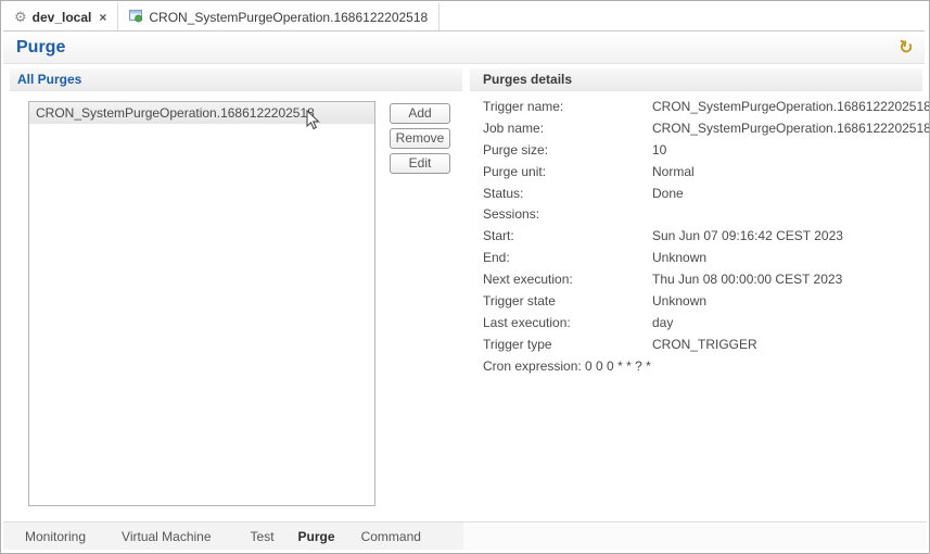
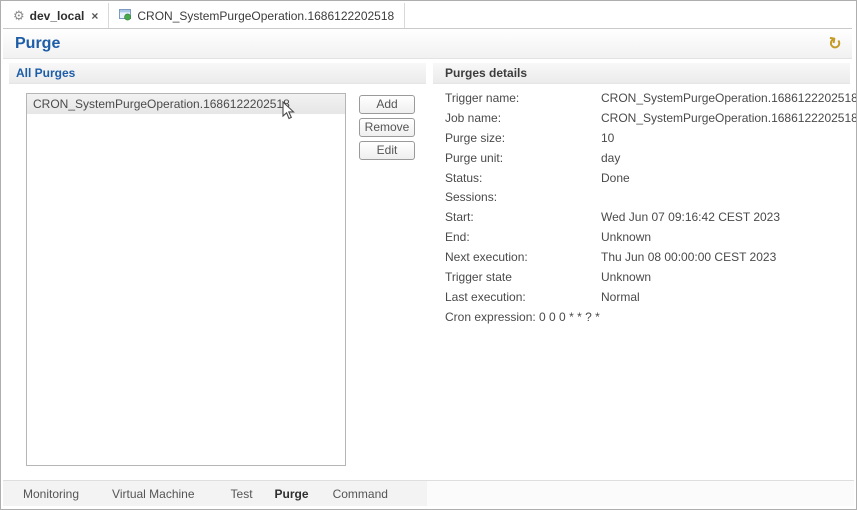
  ⚙
  dev_local
  ×
  CRON_SystemPurgeOperation.1686122202518
  Purge
  All Purges
  Purges details
  CRON_SystemPurgeOperation.1686122202518
  Add
  Remove
  Edit
  Trigger name:
  CRON_SystemPurgeOperation.1686122202518
  Job name:
  CRON_SystemPurgeOperation.1686122202518
  Purge size:
  10
  Purge unit:
- Normal
+ day
  Status:
  Done
  Sessions:
  Start:
- Sun Jun 07 09:16:42 CEST 2023
+ Wed Jun 07 09:16:42 CEST 2023
  End:
  Unknown
  Next execution:
  Thu Jun 08 00:00:00 CEST 2023
  Trigger state
  Unknown
  Last execution:
- day
+ Normal
- Trigger type
- CRON_TRIGGER
  Cron expression: 0 0 0 * * ? *
  Monitoring
  Virtual Machine
  Test
  Purge
  Command
